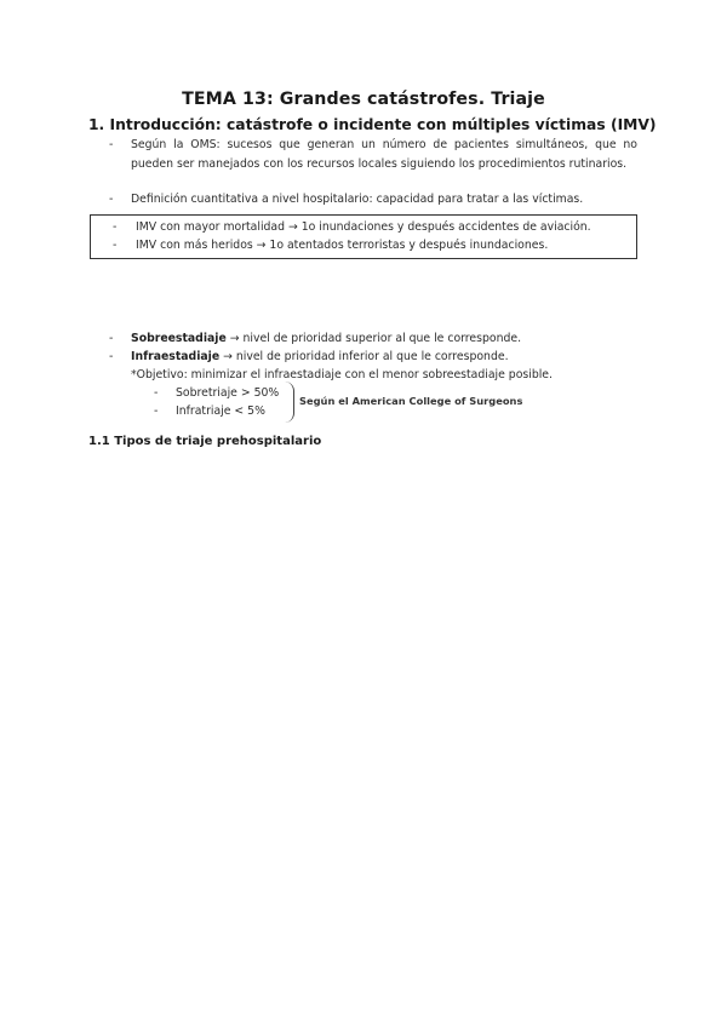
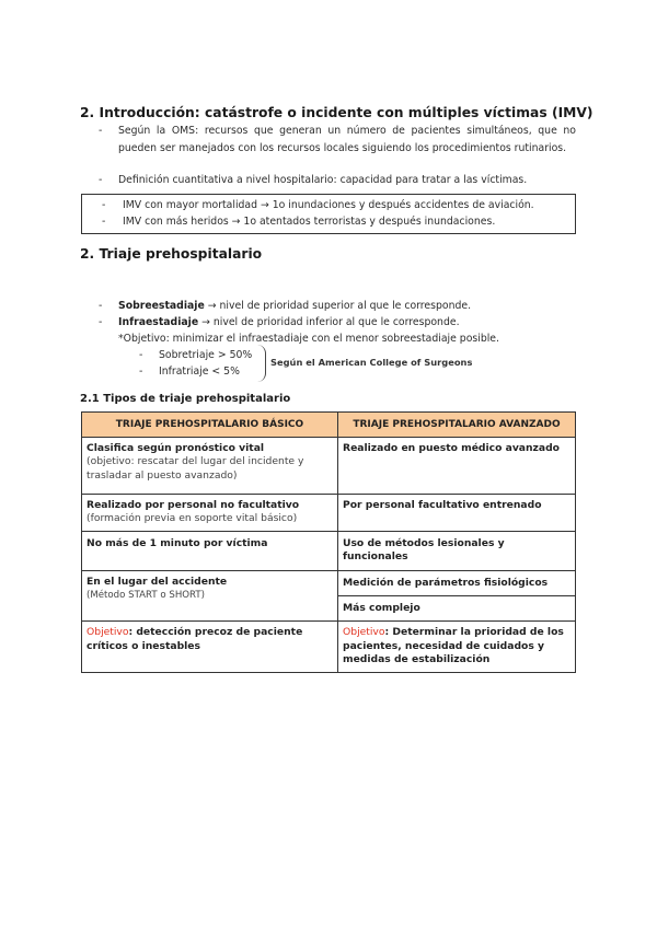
- TEMA 13: Grandes catástrofes. Triaje
- 1. Introducción: catástrofe o incidente con múltiples víctimas (IMV)
+ 2. Introducción: catástrofe o incidente con múltiples víctimas (IMV)
  -
- Según la OMS: sucesos que generan un número de pacientes simultáneos, que no pueden ser manejados con los recursos locales siguiendo los procedimientos rutinarios.
+ Según la OMS: recursos que generan un número de pacientes simultáneos, que no pueden ser manejados con los recursos locales siguiendo los procedimientos rutinarios.
  -
  Definición cuantitativa a nivel hospitalario: capacidad para tratar a las víctimas.
  -
  IMV con mayor mortalidad → 1o inundaciones y después accidentes de aviación.
  -
  IMV con más heridos → 1o atentados terroristas y después inundaciones.
+ 2. Triaje prehospitalario
  -
  Sobreestadiaje → nivel de prioridad superior al que le corresponde.
  -
  Infraestadiaje → nivel de prioridad inferior al que le corresponde.
  *Objetivo: minimizar el infraestadiaje con el menor sobreestadiaje posible.
  -
  Sobretriaje > 50%
  -
  Infratriaje < 5%
  Según el American College of Surgeons
- 1.1 Tipos de triaje prehospitalario
+ 2.1 Tipos de triaje prehospitalario
+ TRIAJE PREHOSPITALARIO BÁSICO	TRIAJE PREHOSPITALARIO AVANZADO
+ Clasifica según pronóstico vital (objetivo: rescatar del lugar del incidente y trasladar al puesto avanzado)	Realizado en puesto médico avanzado
+ Realizado por personal no facultativo (formación previa en soporte vital básico)	Por personal facultativo entrenado
+ No más de 1 minuto por víctima	Uso de métodos lesionales y funcionales
+ En el lugar del accidente (Método START o SHORT)	Medición de parámetros fisiológicos
+ Más complejo
+ Objetivo: detección precoz de paciente críticos o inestables	Objetivo: Determinar la prioridad de los pacientes, necesidad de cuidados y medidas de estabilización
